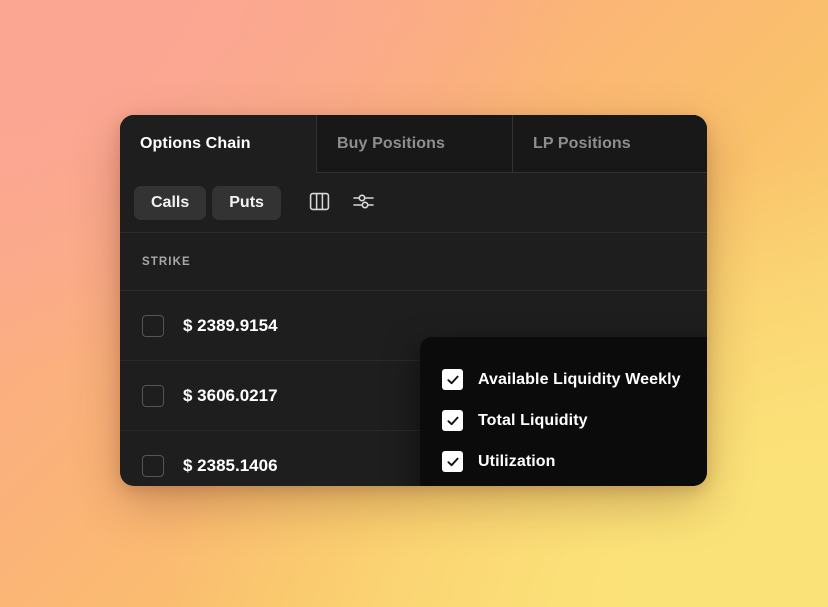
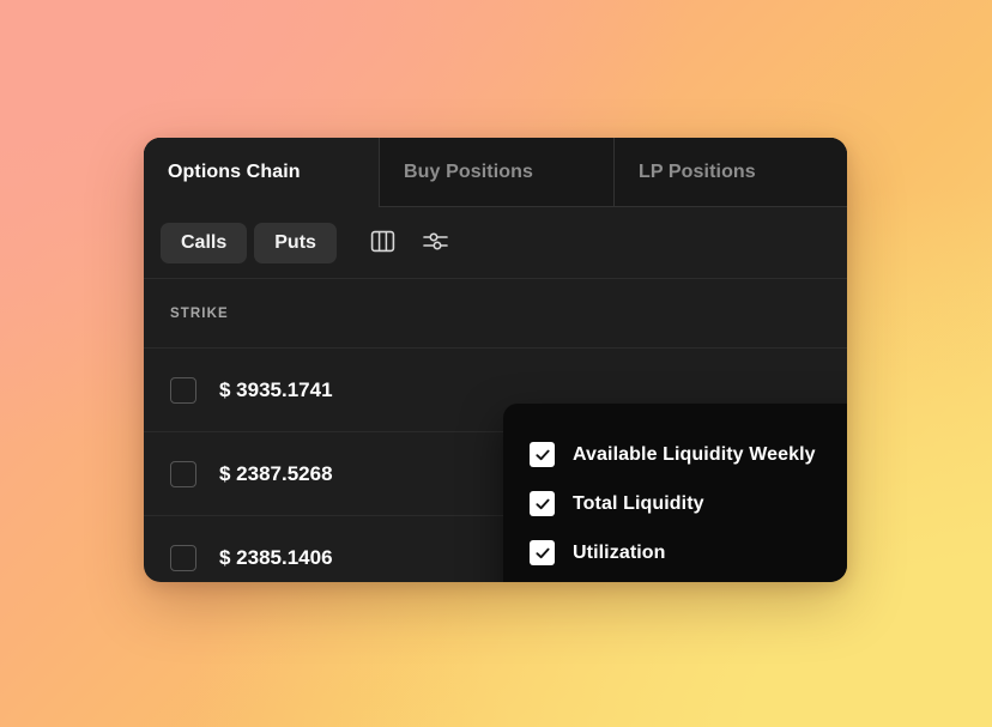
  Options Chain
  Buy Positions
  LP Positions
  Calls
  Puts
  STRIKE
- $ 2389.9154
+ $ 3935.1741
- $ 3606.0217
+ $ 2387.5268
  $ 2385.1406
  Available Liquidity Weekly
  Total Liquidity
  Utilization
